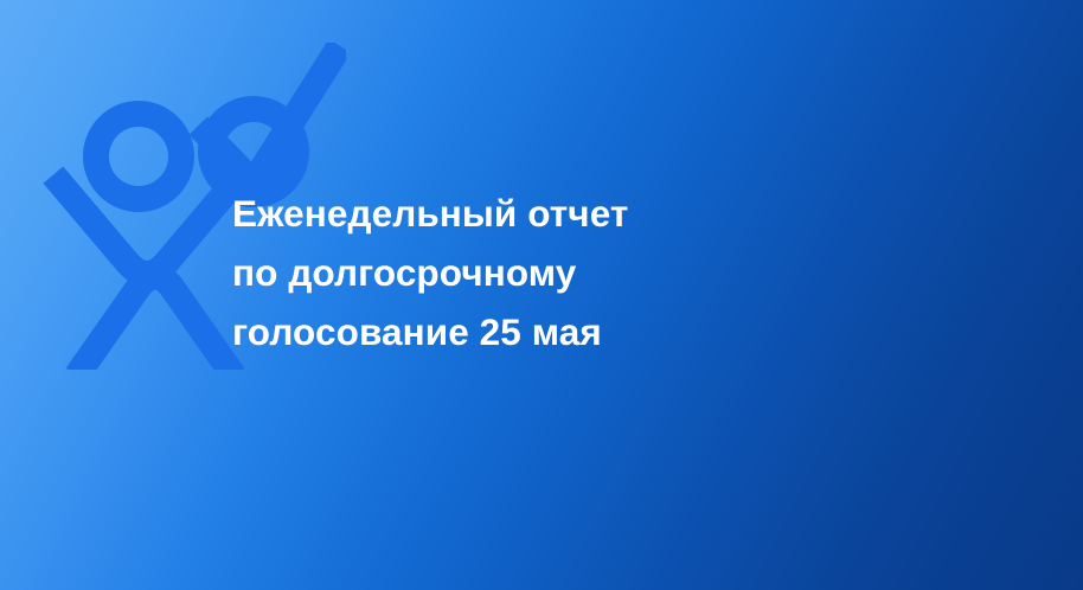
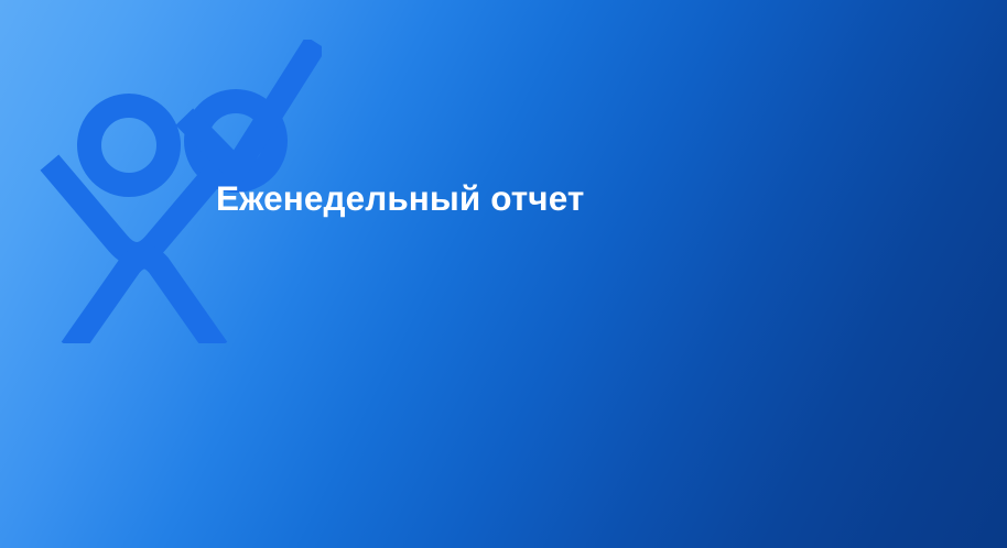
  Еженедельный отчет
- по долгосрочному
- голосование 25 мая
